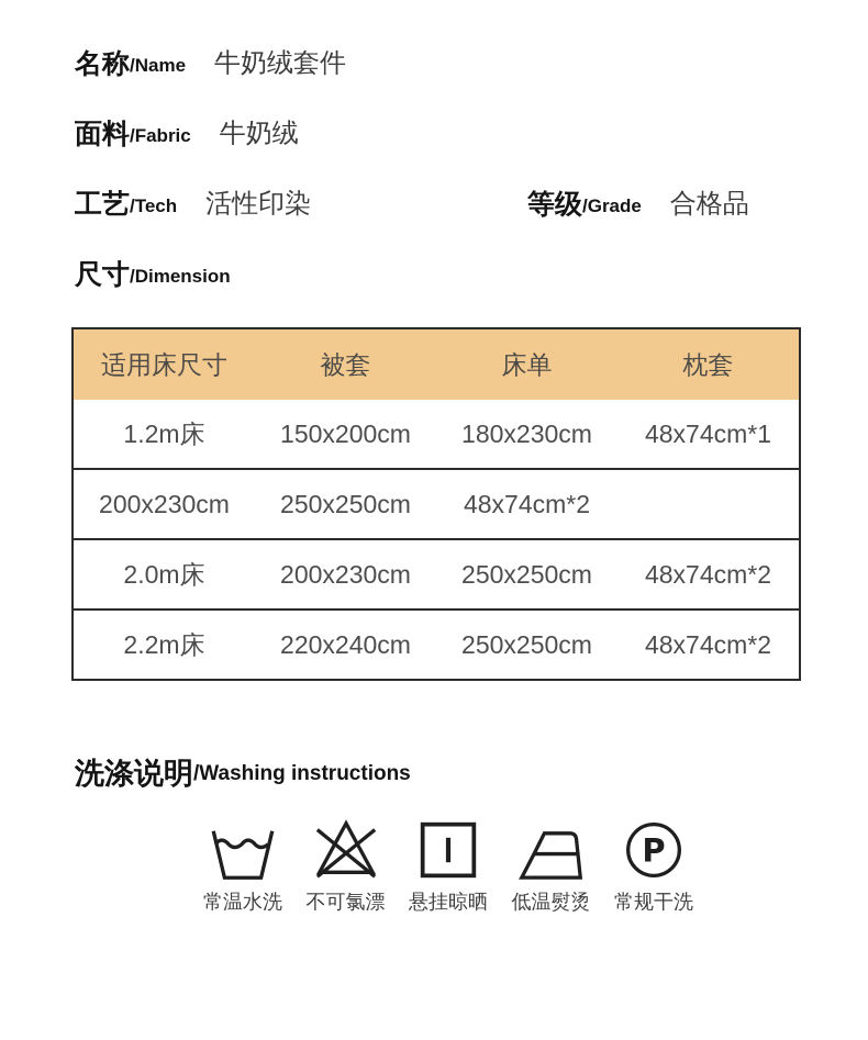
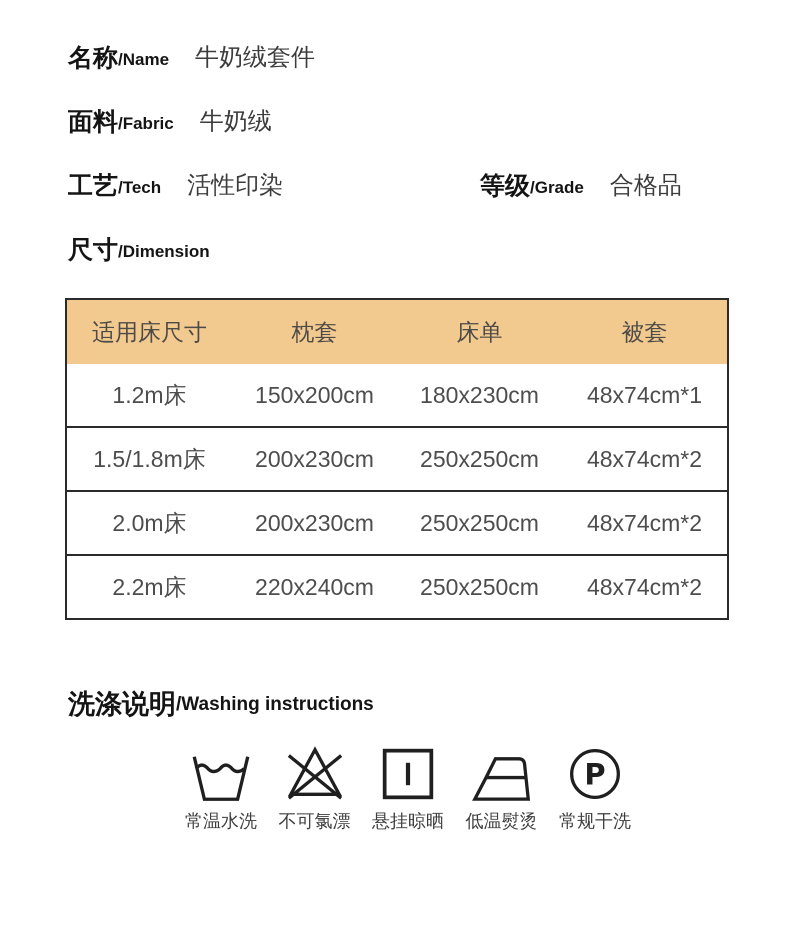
  名称
  /Name
  牛奶绒套件
  面料
  /Fabric
  牛奶绒
  工艺
  /Tech
  活性印染
  等级
  /Grade
  合格品
  尺寸
  /Dimension
  适用床尺寸
- 被套
+ 枕套
  床单
- 枕套
+ 被套
  1.2m床
  150x200cm
  180x230cm
  48x74cm*1
+ 1.5/1.8m床
  200x230cm
  250x250cm
  48x74cm*2
  2.0m床
  200x230cm
  250x250cm
  48x74cm*2
  2.2m床
  220x240cm
  250x250cm
  48x74cm*2
  洗涤说明
  /Washing instructions
  常温水洗
  不可氯漂
  悬挂晾晒
  低温熨烫
  P
  常规干洗
